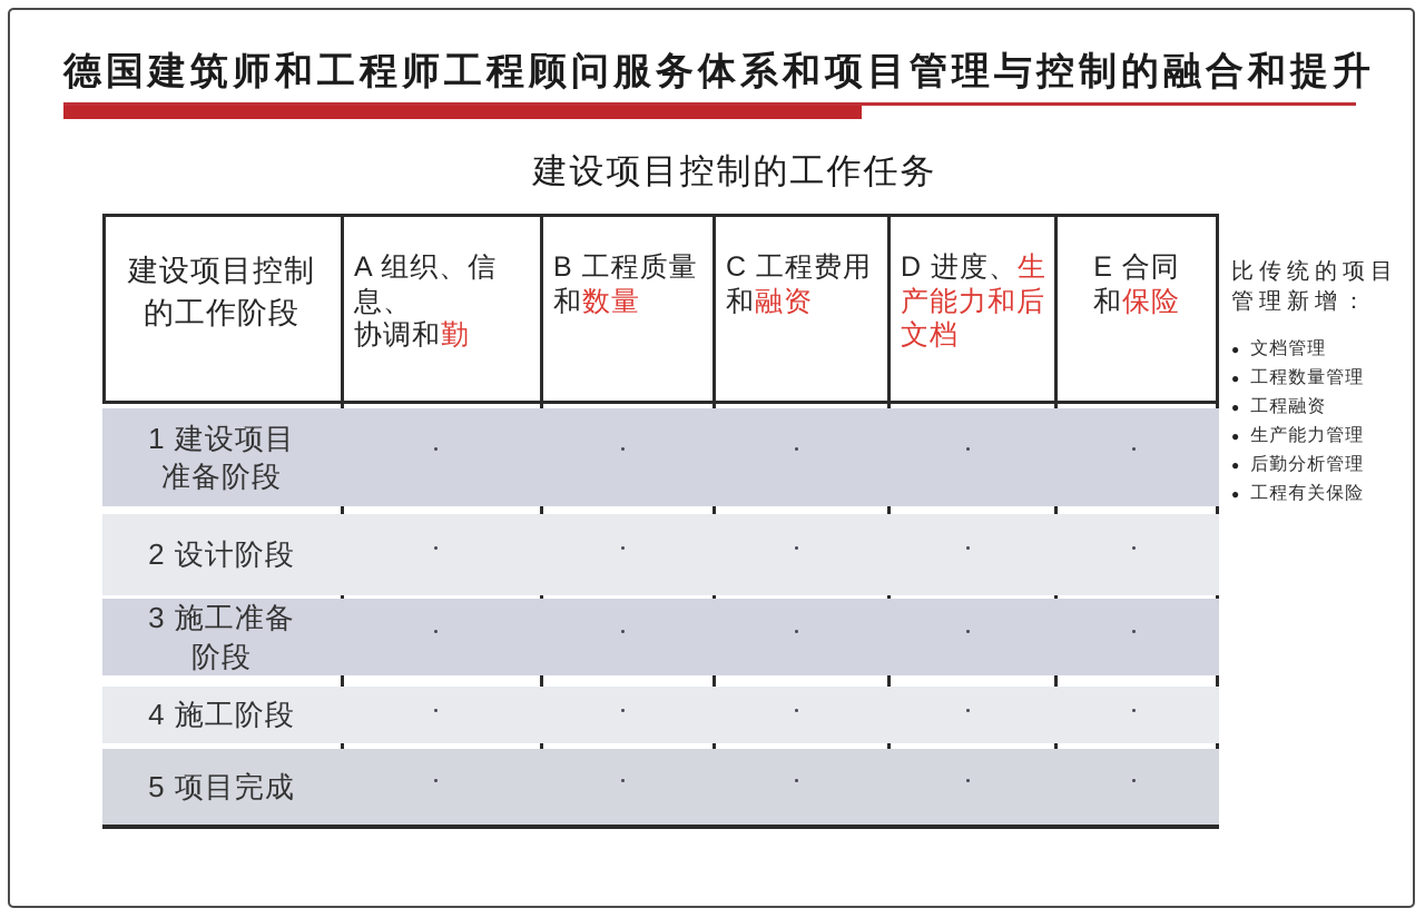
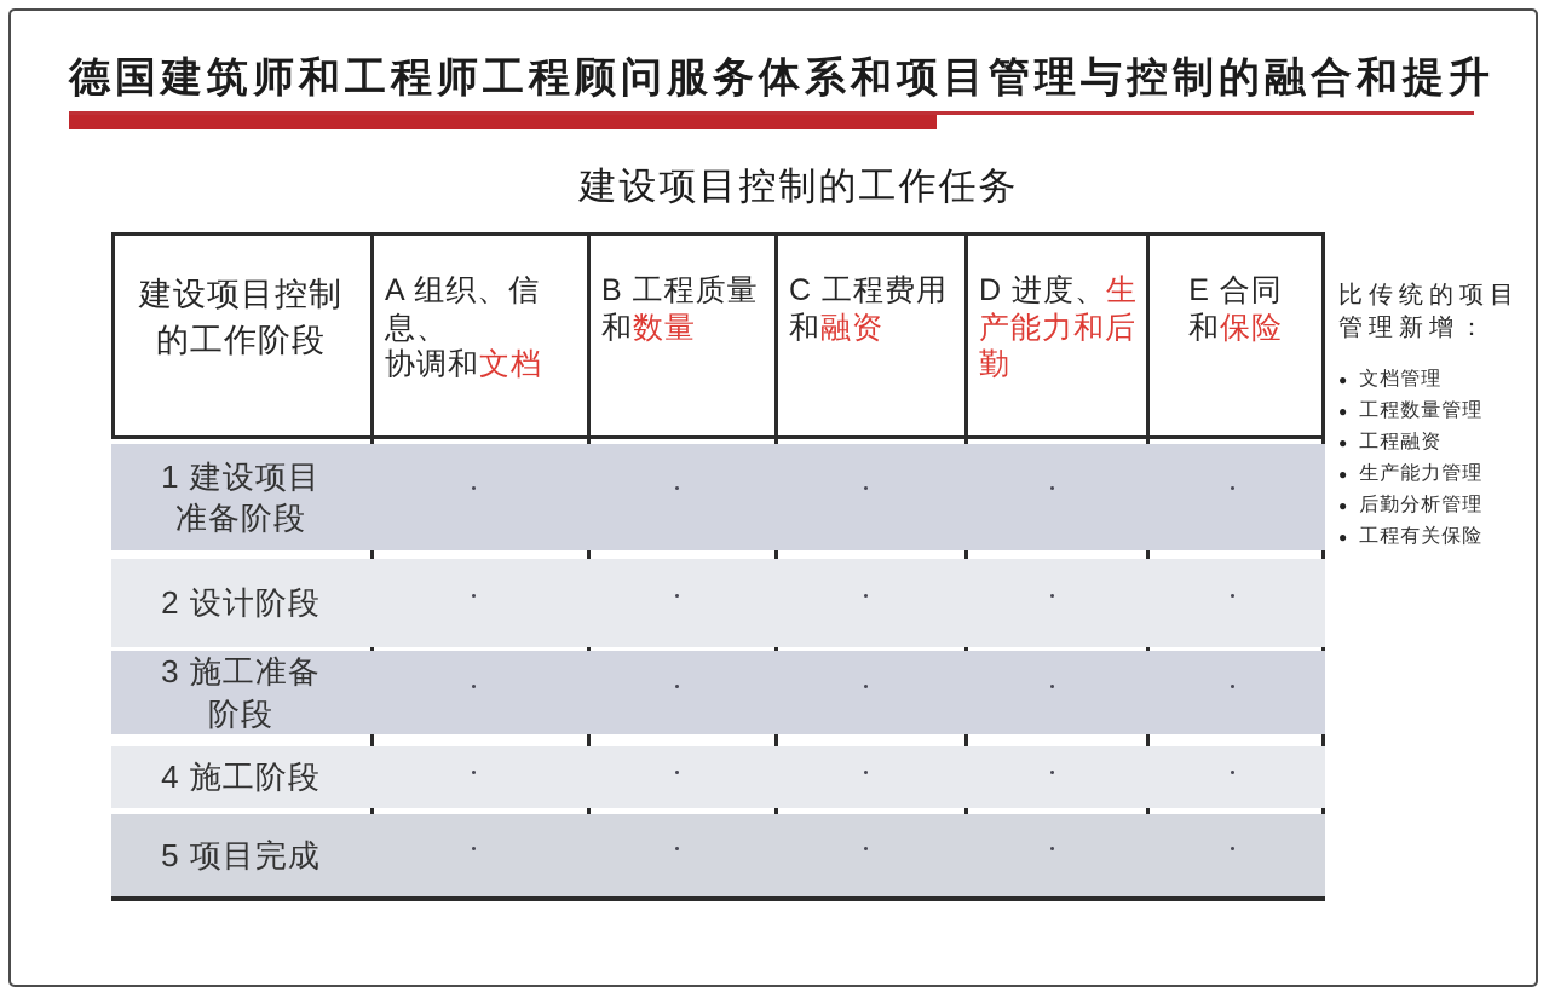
  德国建筑师和工程师工程顾问服务体系和项目管理与控制的融合和提升
  建设项目控制的工作任务
  建设项目控制
  的工作阶段
  A 组织、信息、
- 协调和勤
+ 协调和文档
  B 工程质量
  和数量
  C 工程费用
  和融资
  D 进度、生
  产能力和后
- 文档
+ 勤
  E 合同
  和保险
  1 建设项目
  准备阶段
  2 设计阶段
  3 施工准备
  阶段
  4 施工阶段
  5 项目完成
  比传统的项目管理新增：
  ●
  文档管理
  ●
  工程数量管理
  ●
  工程融资
  ●
  生产能力管理
  ●
  后勤分析管理
  ●
  工程有关保险
